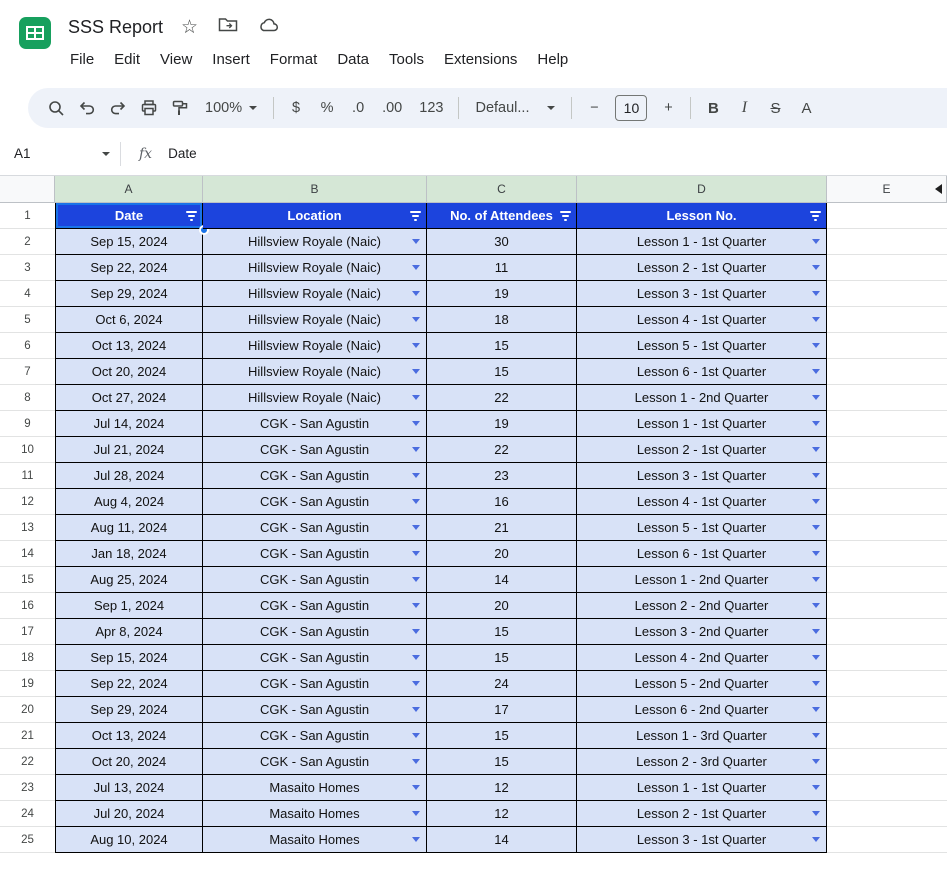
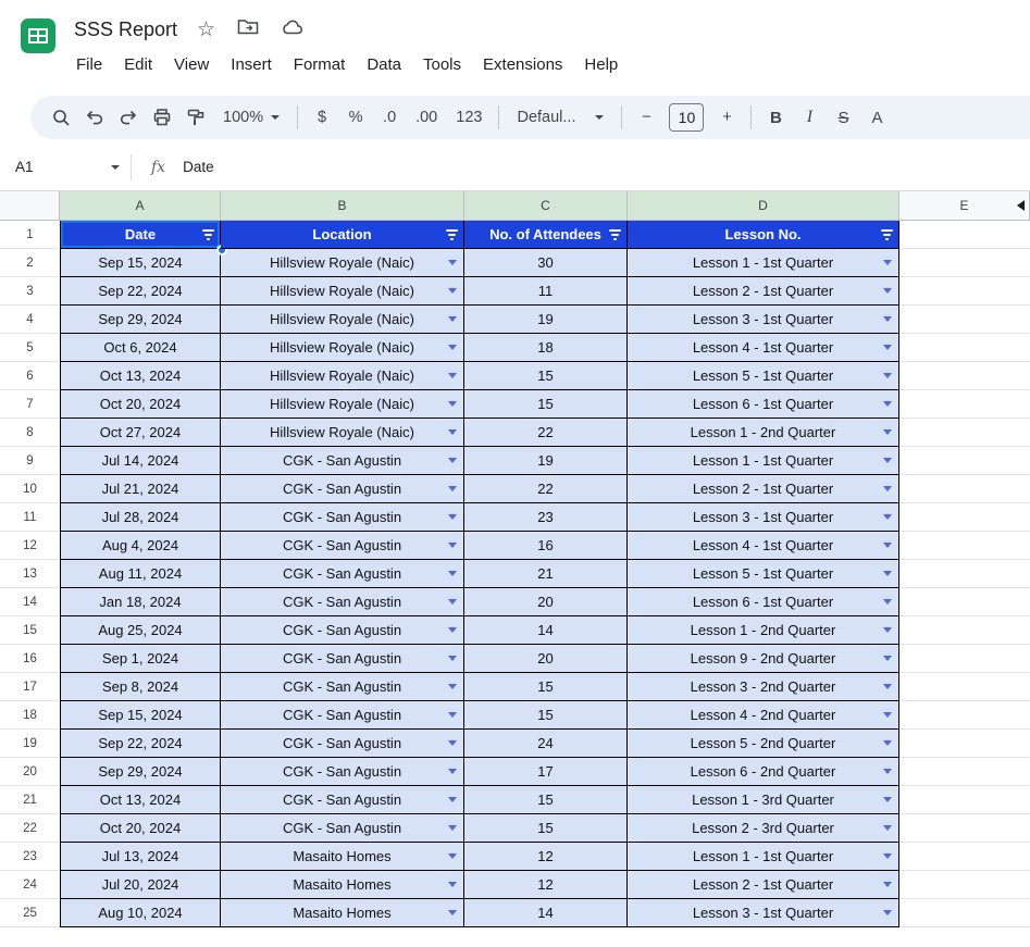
  SSS Report
  ☆
  File
  Edit
  View
  Insert
  Format
  Data
  Tools
  Extensions
  Help
  100%
  $
  %
  .0
  .00
  123
  Defaul...
  −
  10
  +
  B
  I
  S
  A
  A1
  fx
  Date
  A
  B
  C
  D
  E
  1
  Date
  Location
  No. of Attendees
  Lesson No.
  2
  Sep 15, 2024
  Hillsview Royale (Naic)
  30
  Lesson 1 - 1st Quarter
  3
  Sep 22, 2024
  Hillsview Royale (Naic)
  11
  Lesson 2 - 1st Quarter
  4
  Sep 29, 2024
  Hillsview Royale (Naic)
  19
  Lesson 3 - 1st Quarter
  5
  Oct 6, 2024
  Hillsview Royale (Naic)
  18
  Lesson 4 - 1st Quarter
  6
  Oct 13, 2024
  Hillsview Royale (Naic)
  15
  Lesson 5 - 1st Quarter
  7
  Oct 20, 2024
  Hillsview Royale (Naic)
  15
  Lesson 6 - 1st Quarter
  8
  Oct 27, 2024
  Hillsview Royale (Naic)
  22
  Lesson 1 - 2nd Quarter
  9
  Jul 14, 2024
  CGK - San Agustin
  19
  Lesson 1 - 1st Quarter
  10
  Jul 21, 2024
  CGK - San Agustin
  22
  Lesson 2 - 1st Quarter
  11
  Jul 28, 2024
  CGK - San Agustin
  23
  Lesson 3 - 1st Quarter
  12
  Aug 4, 2024
  CGK - San Agustin
  16
  Lesson 4 - 1st Quarter
  13
  Aug 11, 2024
  CGK - San Agustin
  21
  Lesson 5 - 1st Quarter
  14
  Jan 18, 2024
  CGK - San Agustin
  20
  Lesson 6 - 1st Quarter
  15
  Aug 25, 2024
  CGK - San Agustin
  14
  Lesson 1 - 2nd Quarter
  16
  Sep 1, 2024
  CGK - San Agustin
  20
- Lesson 2 - 2nd Quarter
+ Lesson 9 - 2nd Quarter
  17
- Apr 8, 2024
+ Sep 8, 2024
  CGK - San Agustin
  15
  Lesson 3 - 2nd Quarter
  18
  Sep 15, 2024
  CGK - San Agustin
  15
  Lesson 4 - 2nd Quarter
  19
  Sep 22, 2024
  CGK - San Agustin
  24
  Lesson 5 - 2nd Quarter
  20
  Sep 29, 2024
  CGK - San Agustin
  17
  Lesson 6 - 2nd Quarter
  21
  Oct 13, 2024
  CGK - San Agustin
  15
  Lesson 1 - 3rd Quarter
  22
  Oct 20, 2024
  CGK - San Agustin
  15
  Lesson 2 - 3rd Quarter
  23
  Jul 13, 2024
  Masaito Homes
  12
  Lesson 1 - 1st Quarter
  24
  Jul 20, 2024
  Masaito Homes
  12
  Lesson 2 - 1st Quarter
  25
  Aug 10, 2024
  Masaito Homes
  14
  Lesson 3 - 1st Quarter
